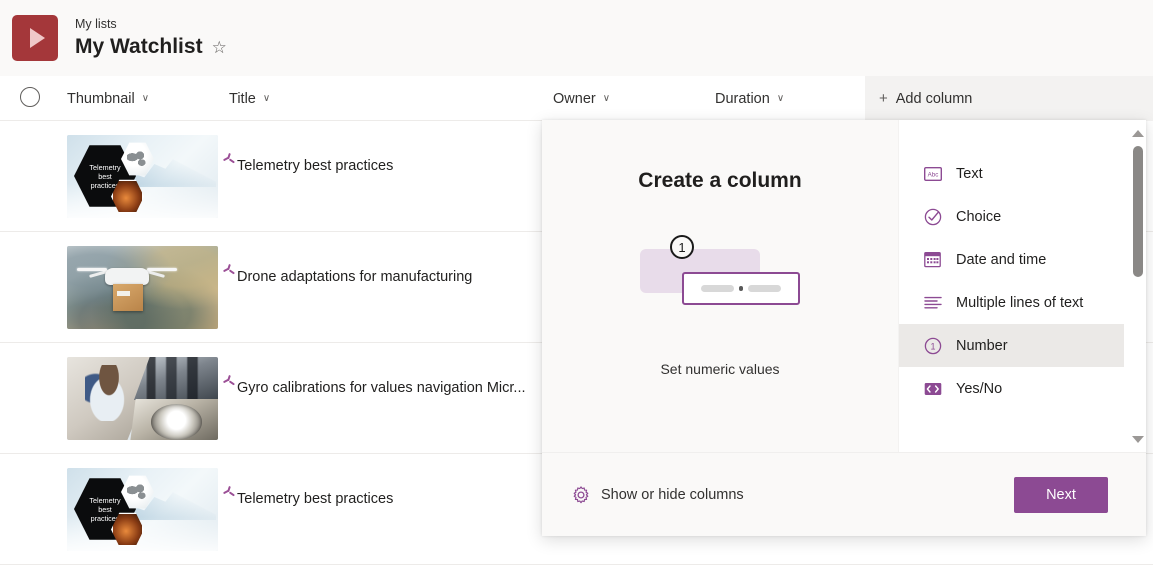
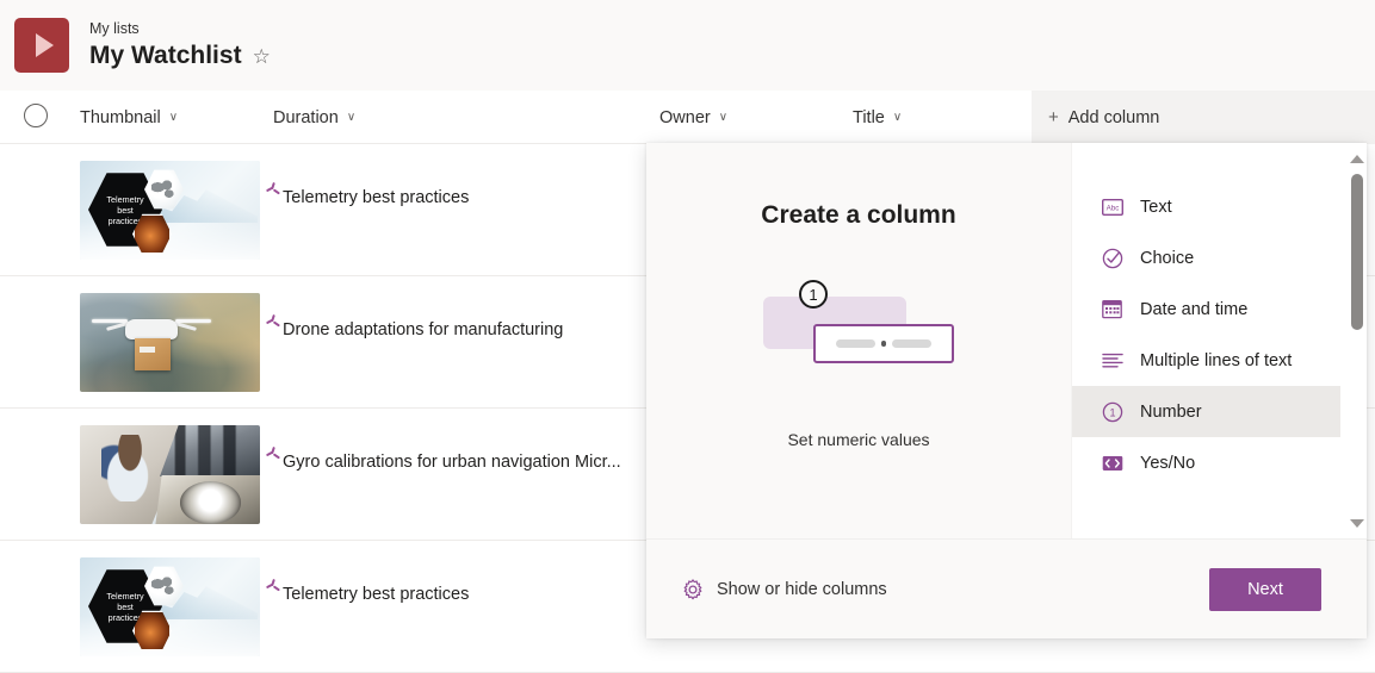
  My lists
  My Watchlist
  ☆
  Thumbnail
  ∨
- Title
+ Duration
  ∨
  Owner
  ∨
- Duration
+ Title
  ∨
  +
  Add column
  Telemetry
  best
  practice
  Telemetry best practices
  Drone adaptations for manufacturing
- Gyro calibrations for values navigation Micr...
+ Gyro calibrations for urban navigation Micr...
  Telemetry
  best
  practice
  Telemetry best practices
  Create a column
  1
  Set numeric values
  Text
  Choice
  Date and time
  Multiple lines of text
  1
  Number
  Yes/No
  Show or hide columns
  Next
